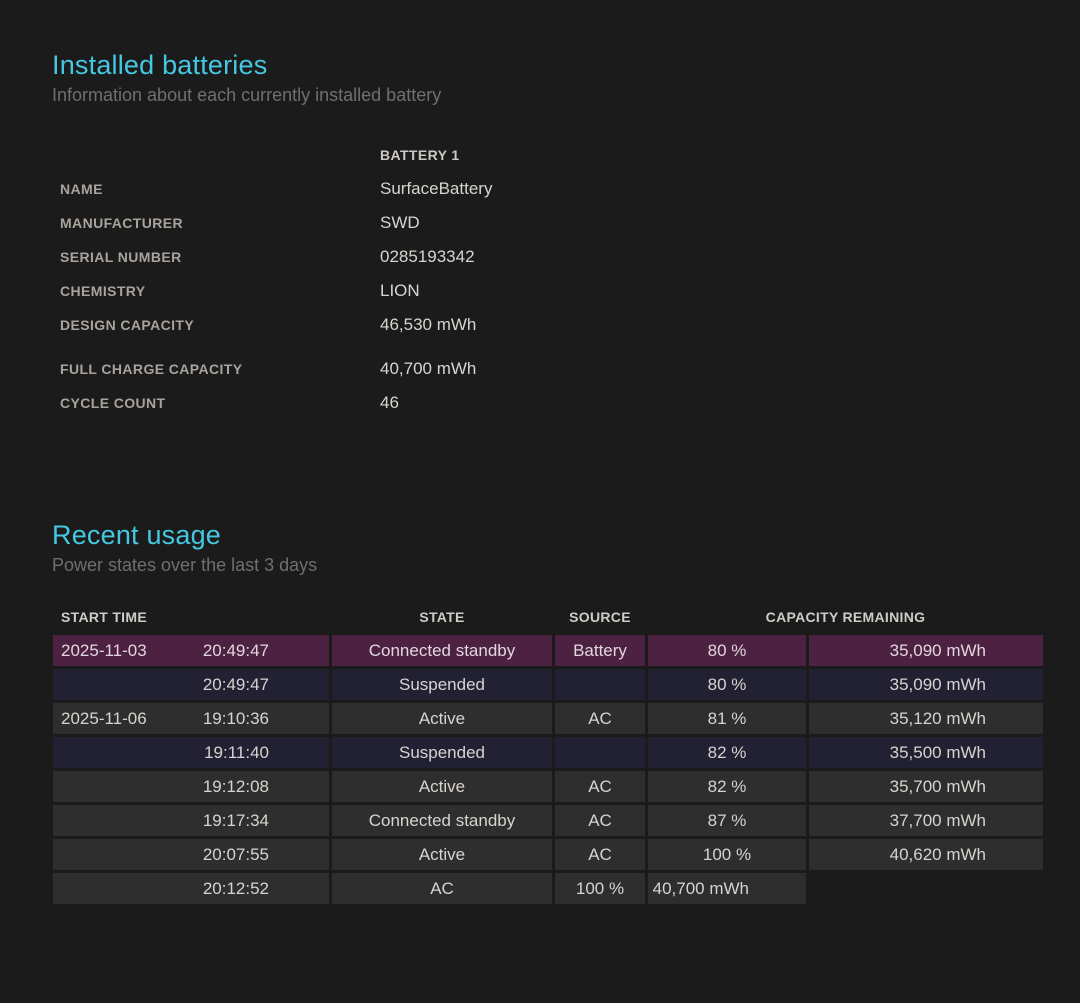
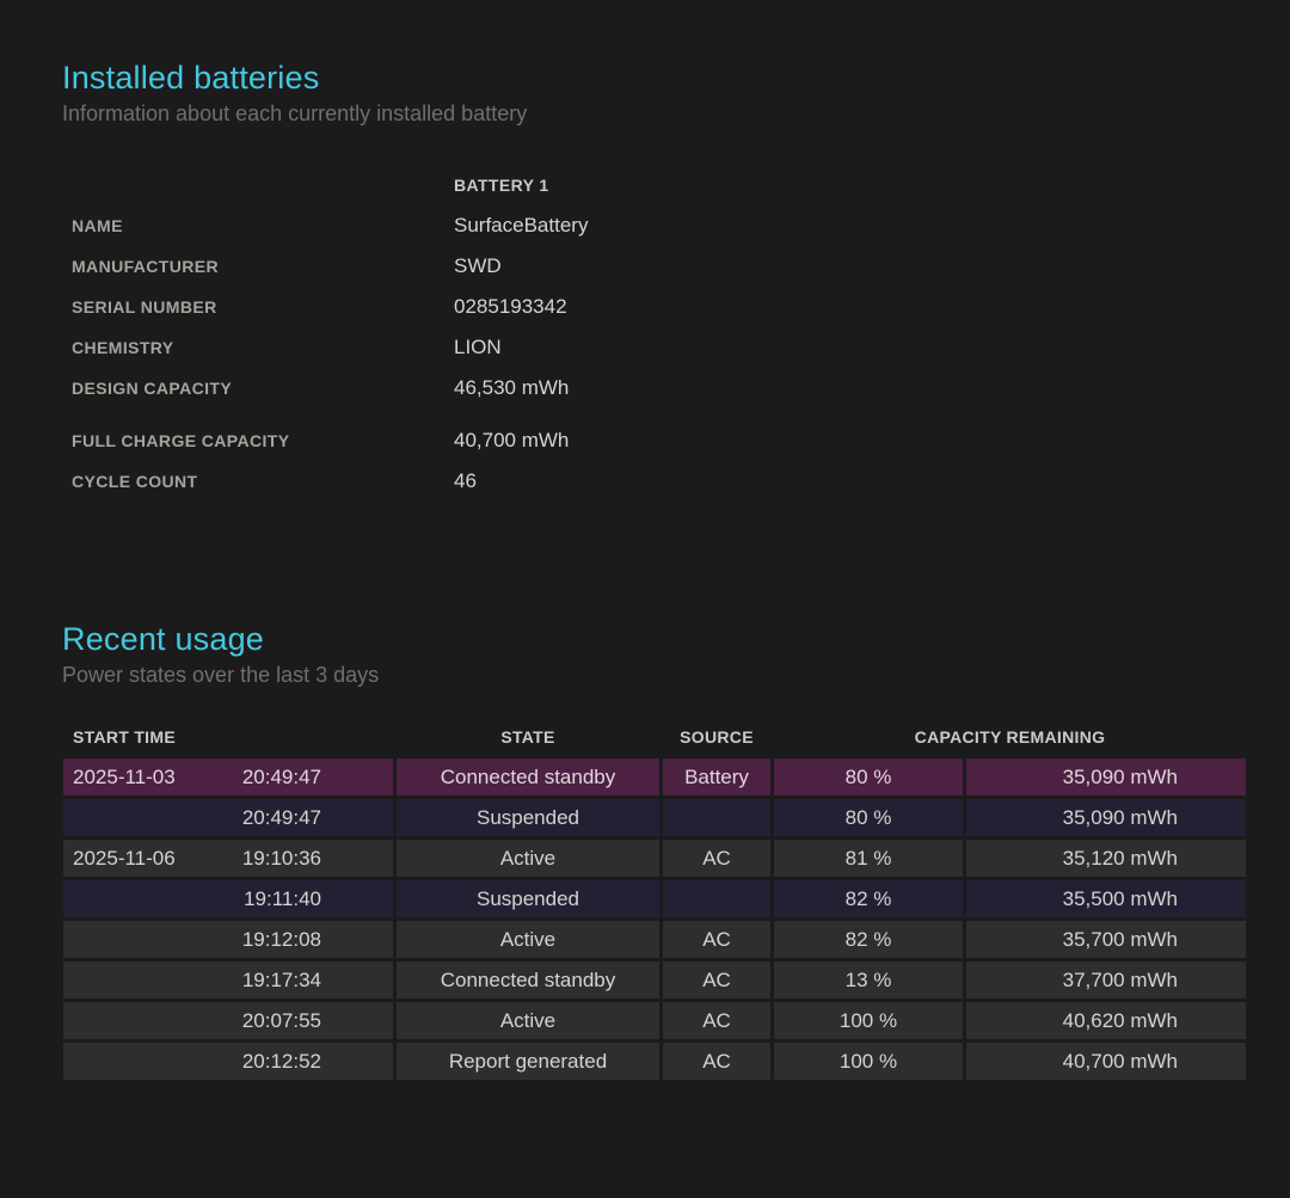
  Installed batteries
  Information about each currently installed battery
  BATTERY 1
  NAME
  SurfaceBattery
  MANUFACTURER
  SWD
  SERIAL NUMBER
  0285193342
  CHEMISTRY
  LION
  DESIGN CAPACITY
  46,530 mWh
  FULL CHARGE CAPACITY
  40,700 mWh
  CYCLE COUNT
  46
  Recent usage
  Power states over the last 3 days
  START TIME
  STATE
  SOURCE
  CAPACITY REMAINING
  2025-11-03
  20:49:47
  Connected standby
  Battery
  80 %
  35,090 mWh
  20:49:47
  Suspended
  80 %
  35,090 mWh
  2025-11-06
  19:10:36
  Active
  AC
  81 %
  35,120 mWh
  19:11:40
  Suspended
  82 %
  35,500 mWh
  19:12:08
  Active
  AC
  82 %
  35,700 mWh
  19:17:34
  Connected standby
  AC
- 87 %
+ 13 %
  37,700 mWh
  20:07:55
  Active
  AC
  100 %
  40,620 mWh
  20:12:52
+ Report generated
  AC
  100 %
  40,700 mWh
